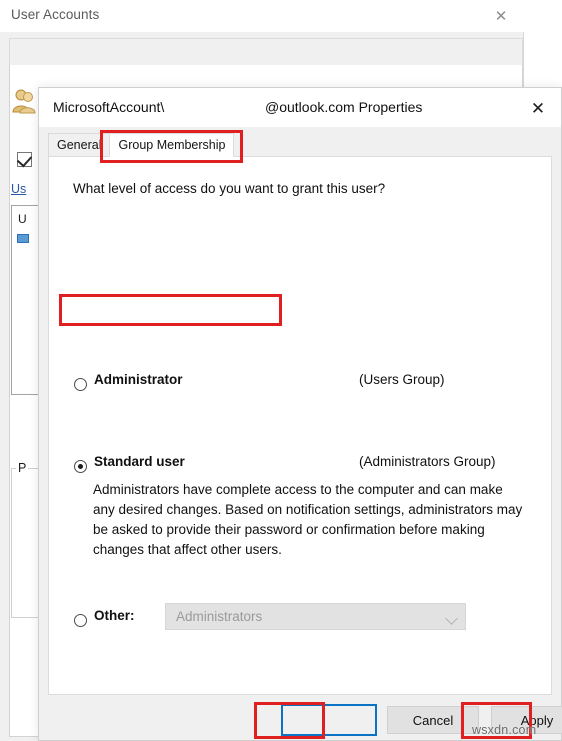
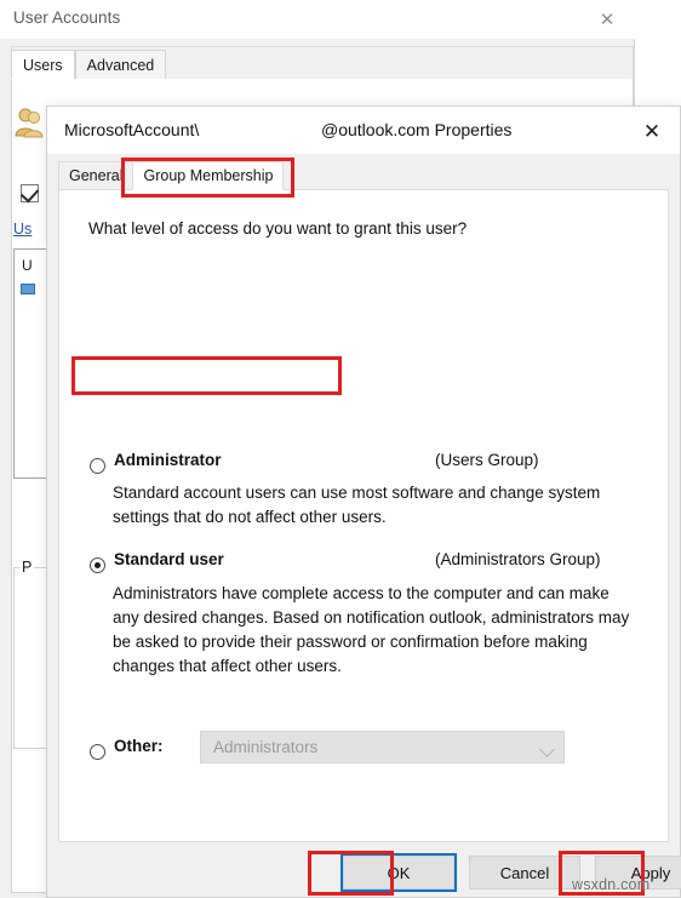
  User Accounts
  ✕
+ Users
+ Advanced
  Us
  U
  P
  MicrosoftAccount\
  @outlook.com Properties
  ✕
  General
  Group Membership
  What level of access do you want to grant this user?
  Administrator
  (Users Group)
+ Standard account users can use most software and change system settings that do not affect other users.
  Standard user
  (Administrators Group)
- Administrators have complete access to the computer and can make any desired changes. Based on notification settings, administrators may be asked to provide their password or confirmation before making changes that affect other users.
+ Administrators have complete access to the computer and can make any desired changes. Based on notification outlook, administrators may be asked to provide their password or confirmation before making changes that affect other users.
  Other:
  Administrators
+ OK
  Cancel
  Apply
  wsxdn.com
